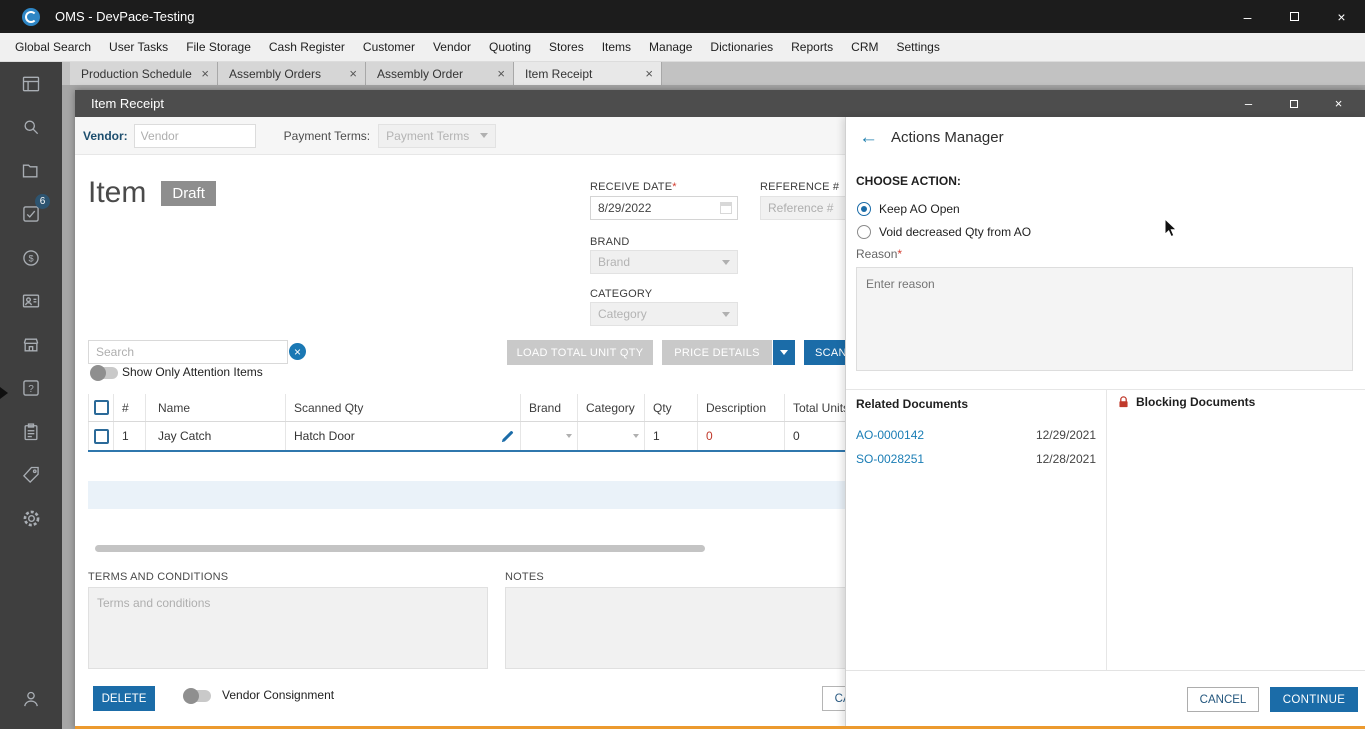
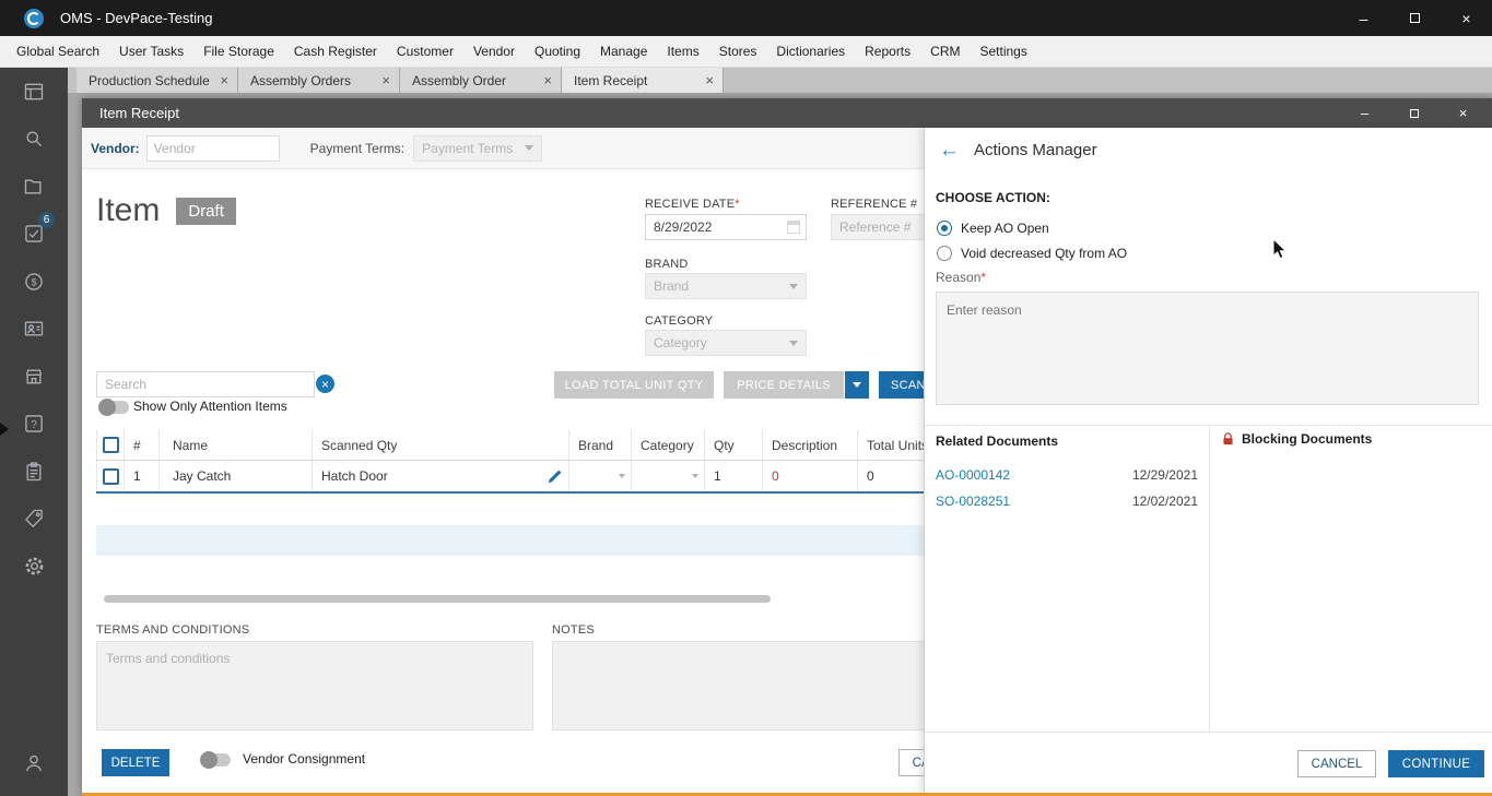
  OMS - DevPace-Testing
  –
  ×
  Global Search
  User Tasks
  File Storage
  Cash Register
  Customer
  Vendor
  Quoting
- Stores
+ Manage
  Items
- Manage
+ Stores
  Dictionaries
  Reports
  CRM
  Settings
  6
  $
  ?
  Production Schedule
  ×
  Assembly Orders
  ×
  Assembly Order
  ×
  Item Receipt
  ×
  Item Receipt
  –
  ×
  Vendor:
  Vendor
  Payment Terms:
  Payment Terms
  Item
  Draft
  RECEIVE DATE*
  8/29/2022
  REFERENCE #
  Reference #
  BRAND
  Brand
  CATEGORY
  Category
  Search
  ×
  Show Only Attention Items
  LOAD TOTAL UNIT QTY
  PRICE DETAILS
  SCAN
  #
  Name
  Scanned Qty
  Brand
  Category
  Qty
  Description
  Total Unit
  1
  Jay Catch
  Hatch Door
  1
  0
  0
  TERMS AND CONDITIONS
  Terms and conditions
  NOTES
  DELETE
  Vendor Consignment
  ←
  Actions Manager
  CHOOSE ACTION:
  Keep AO Open
  Void decreased Qty from AO
  Reason*
  Enter reason
  Related Documents
  AO-0000142
  12/29/2021
  SO-0028251
- 12/28/2021
+ 12/02/2021
  Blocking Documents
  CANCEL
  CONTINUE
